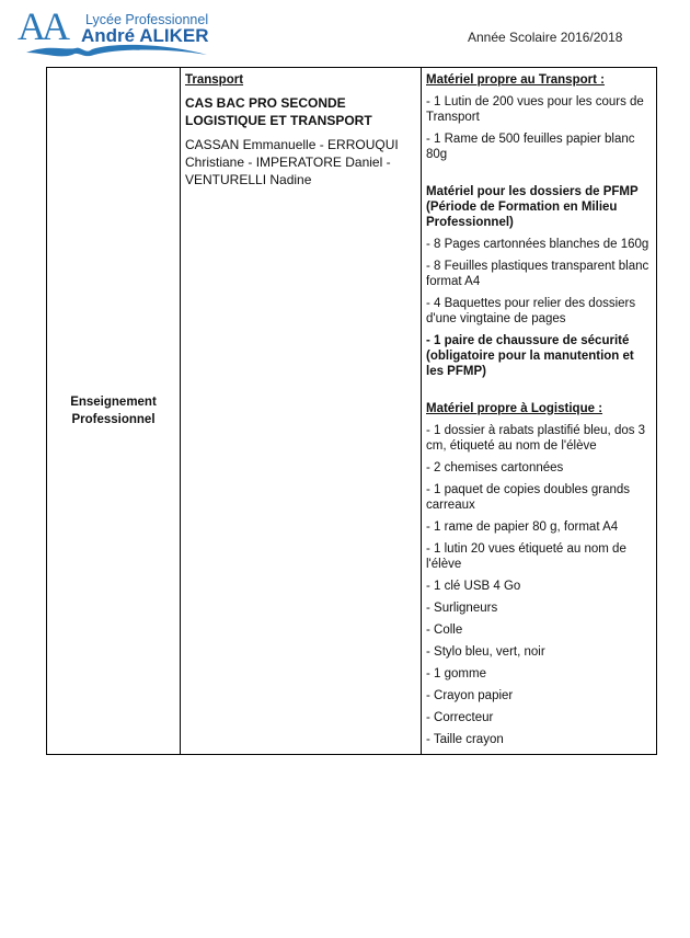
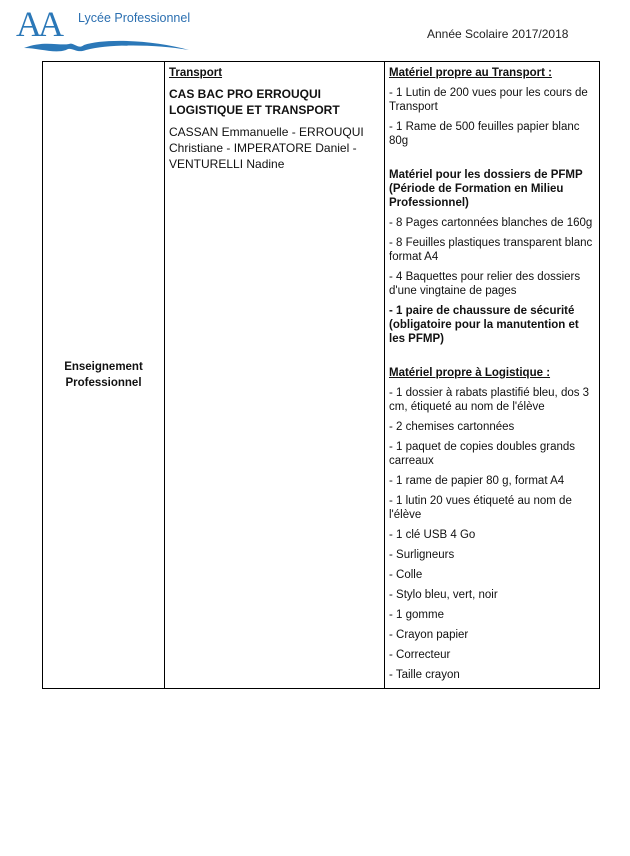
  AA
  Lycée Professionnel
- André ALIKER
- Année Scolaire 2016/2018
+ Année Scolaire 2017/2018
- Enseignement Professionnel	Transport CAS BAC PRO SECONDE LOGISTIQUE ET TRANSPORT CASSAN Emmanuelle - ERROUQUI Christiane - IMPERATORE Daniel - VENTURELLI Nadine	Matériel propre au Transport : - 1 Lutin de 200 vues pour les cours de Transport - 1 Rame de 500 feuilles papier blanc 80g Matériel pour les dossiers de PFMP (Période de Formation en Milieu Professionnel) - 8 Pages cartonnées blanches de 160g - 8 Feuilles plastiques transparent blanc format A4 - 4 Baquettes pour relier des dossiers d'une vingtaine de pages - 1 paire de chaussure de sécurité (obligatoire pour la manutention et les PFMP) Matériel propre à Logistique : - 1 dossier à rabats plastifié bleu, dos 3 cm, étiqueté au nom de l'élève - 2 chemises cartonnées - 1 paquet de copies doubles grands carreaux - 1 rame de papier 80 g, format A4 - 1 lutin 20 vues étiqueté au nom de l'élève - 1 clé USB 4 Go - Surligneurs - Colle - Stylo bleu, vert, noir - 1 gomme - Crayon papier - Correcteur - Taille crayon
+ Enseignement Professionnel	Transport CAS BAC PRO ERROUQUI LOGISTIQUE ET TRANSPORT CASSAN Emmanuelle - ERROUQUI Christiane - IMPERATORE Daniel - VENTURELLI Nadine	Matériel propre au Transport : - 1 Lutin de 200 vues pour les cours de Transport - 1 Rame de 500 feuilles papier blanc 80g Matériel pour les dossiers de PFMP (Période de Formation en Milieu Professionnel) - 8 Pages cartonnées blanches de 160g - 8 Feuilles plastiques transparent blanc format A4 - 4 Baquettes pour relier des dossiers d'une vingtaine de pages - 1 paire de chaussure de sécurité (obligatoire pour la manutention et les PFMP) Matériel propre à Logistique : - 1 dossier à rabats plastifié bleu, dos 3 cm, étiqueté au nom de l'élève - 2 chemises cartonnées - 1 paquet de copies doubles grands carreaux - 1 rame de papier 80 g, format A4 - 1 lutin 20 vues étiqueté au nom de l'élève - 1 clé USB 4 Go - Surligneurs - Colle - Stylo bleu, vert, noir - 1 gomme - Crayon papier - Correcteur - Taille crayon
